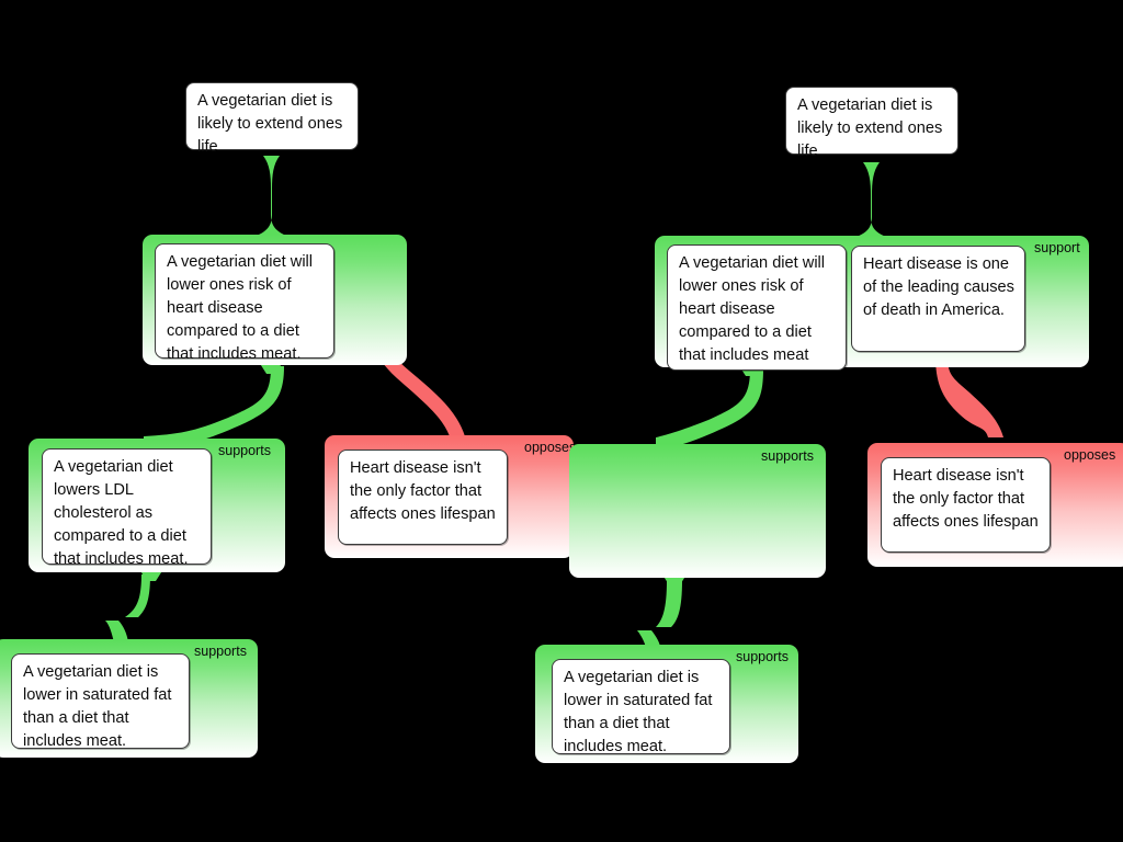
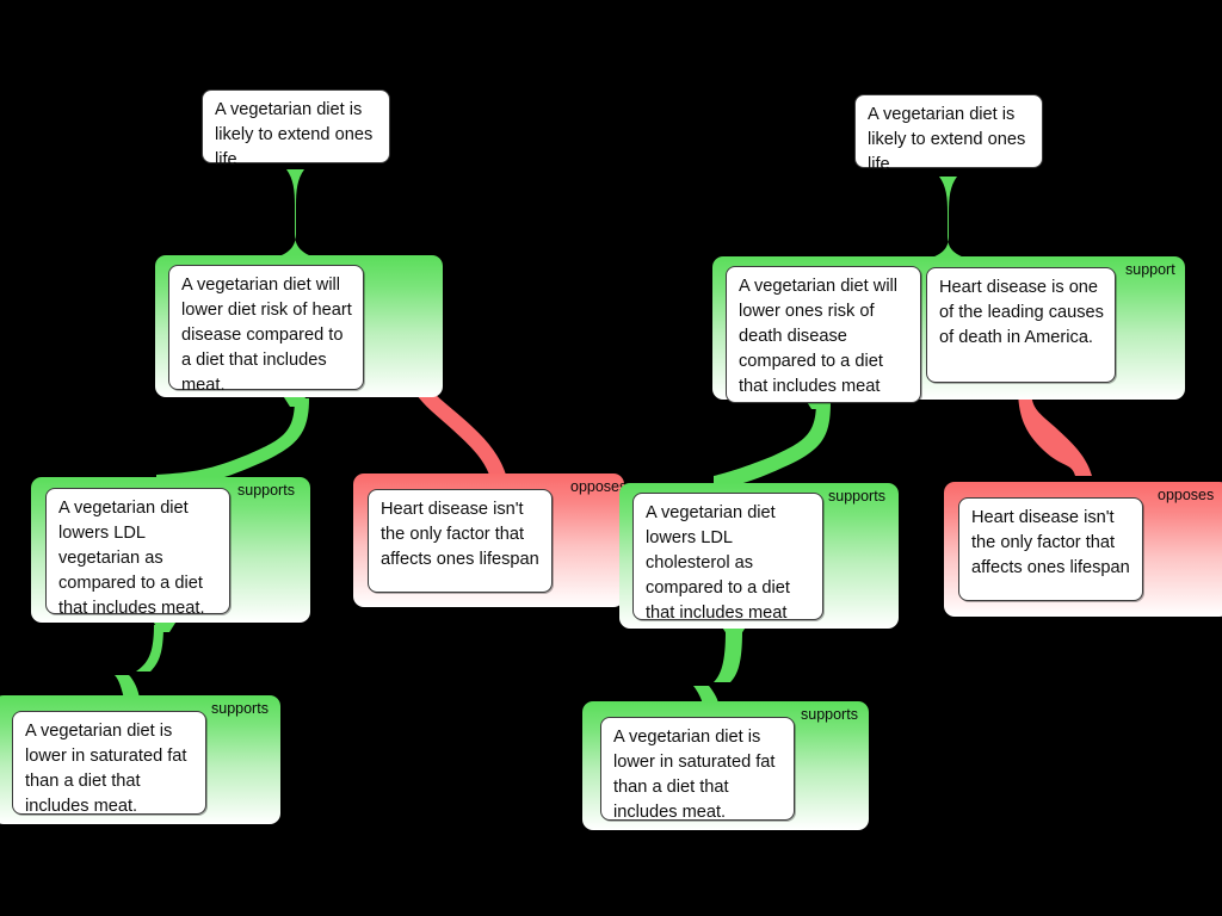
  A vegetarian diet is likely to extend ones life
- A vegetarian diet will lower ones risk of heart disease compared to a diet that includes meat.
+ A vegetarian diet will lower diet risk of heart disease compared to a diet that includes meat.
  oppose
  Heart disease isn't the only factor that affects ones lifespan
  supports
- A vegetarian diet lowers LDL cholesterol as compared to a diet that includes meat.
+ A vegetarian diet lowers LDL vegetarian as compared to a diet that includes meat.
  supports
  A vegetarian diet is lower in saturated fat than a diet that includes meat.
  A vegetarian diet is likely to extend ones life
  support
- A vegetarian diet will lower ones risk of heart disease compared to a diet that includes meat
+ A vegetarian diet will lower ones risk of death disease compared to a diet that includes meat
  Heart disease is one of the leading causes of death in America.
  opposes
  Heart disease isn't the only factor that affects ones lifespan
  supports
+ A vegetarian diet lowers LDL cholesterol as compared to a diet that includes meat
  supports
  A vegetarian diet is lower in saturated fat than a diet that includes meat.
